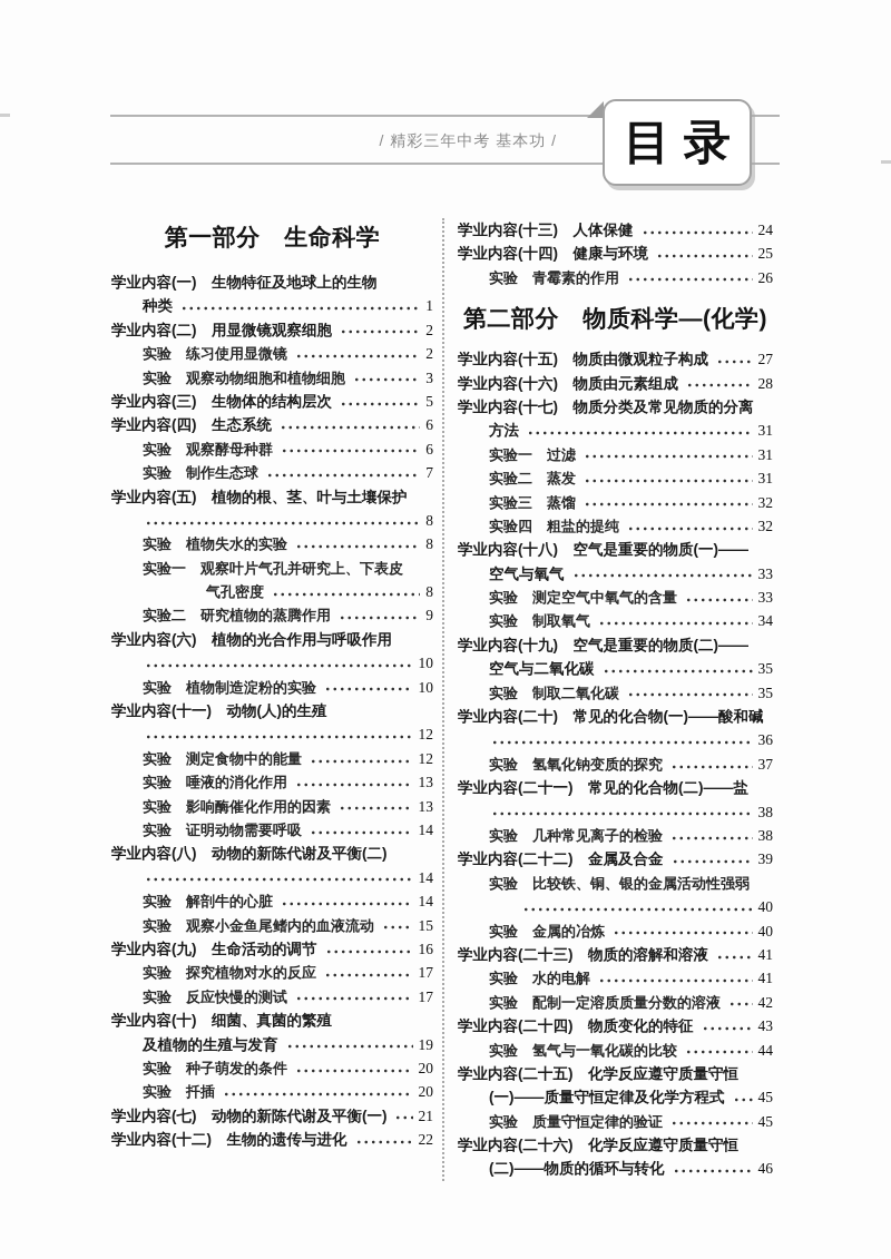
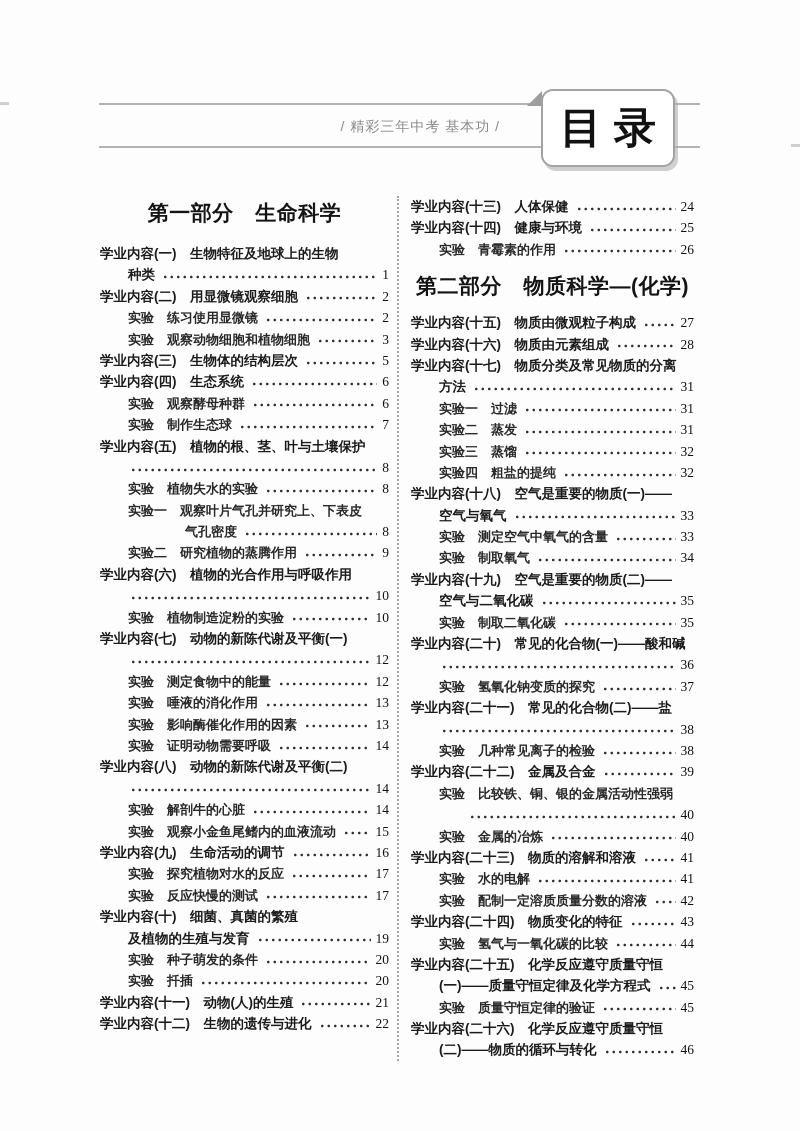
  / 精彩三年中考 基本功 /
  目录
  第一部分 生命科学
  学业内容(一) 生物特征及地球上的生物
  种类
  1
  学业内容(二) 用显微镜观察细胞
  2
  实验 练习使用显微镜
  2
  实验 观察动物细胞和植物细胞
  3
  学业内容(三) 生物体的结构层次
  5
  学业内容(四) 生态系统
  6
  实验 观察酵母种群
  6
  实验 制作生态球
  7
  学业内容(五) 植物的根、茎、叶与土壤保护
  8
  实验 植物失水的实验
  8
  实验一 观察叶片气孔并研究上、下表皮
  气孔密度
  8
  实验二 研究植物的蒸腾作用
  9
  学业内容(六) 植物的光合作用与呼吸作用
  10
  实验 植物制造淀粉的实验
  10
- 学业内容(十一) 动物(人)的生殖
+ 学业内容(七) 动物的新陈代谢及平衡(一)
  12
  实验 测定食物中的能量
  12
  实验 唾液的消化作用
  13
  实验 影响酶催化作用的因素
  13
  实验 证明动物需要呼吸
  14
  学业内容(八) 动物的新陈代谢及平衡(二)
  14
  实验 解剖牛的心脏
  14
  实验 观察小金鱼尾鳍内的血液流动
  15
  学业内容(九) 生命活动的调节
  16
  实验 探究植物对水的反应
  17
  实验 反应快慢的测试
  17
  学业内容(十) 细菌、真菌的繁殖
  及植物的生殖与发育
  19
  实验 种子萌发的条件
  20
  实验 扦插
  20
- 学业内容(七) 动物的新陈代谢及平衡(一)
+ 学业内容(十一) 动物(人)的生殖
  21
  学业内容(十二) 生物的遗传与进化
  22
  学业内容(十三) 人体保健
  24
  学业内容(十四) 健康与环境
  25
  实验 青霉素的作用
  26
  第二部分 物质科学—(化学)
  学业内容(十五) 物质由微观粒子构成
  27
  学业内容(十六) 物质由元素组成
  28
  学业内容(十七) 物质分类及常见物质的分离
  方法
  31
  实验一 过滤
  31
  实验二 蒸发
  31
  实验三 蒸馏
  32
  实验四 粗盐的提纯
  32
  学业内容(十八) 空气是重要的物质(一)——
  空气与氧气
  33
  实验 测定空气中氧气的含量
  33
  实验 制取氧气
  34
  学业内容(十九) 空气是重要的物质(二)——
  空气与二氧化碳
  35
  实验 制取二氧化碳
  35
  学业内容(二十) 常见的化合物(一)——酸和碱
  36
  实验 氢氧化钠变质的探究
  37
  学业内容(二十一) 常见的化合物(二)——盐
  38
  实验 几种常见离子的检验
  38
  学业内容(二十二) 金属及合金
  39
  实验 比较铁、铜、银的金属活动性强弱
  40
  实验 金属的冶炼
  40
  学业内容(二十三) 物质的溶解和溶液
  41
  实验 水的电解
  41
  实验 配制一定溶质质量分数的溶液
  42
  学业内容(二十四) 物质变化的特征
  43
  实验 氢气与一氧化碳的比较
  44
  学业内容(二十五) 化学反应遵守质量守恒
  (一)——质量守恒定律及化学方程式
  45
  实验 质量守恒定律的验证
  45
  学业内容(二十六) 化学反应遵守质量守恒
  (二)——物质的循环与转化
  46
